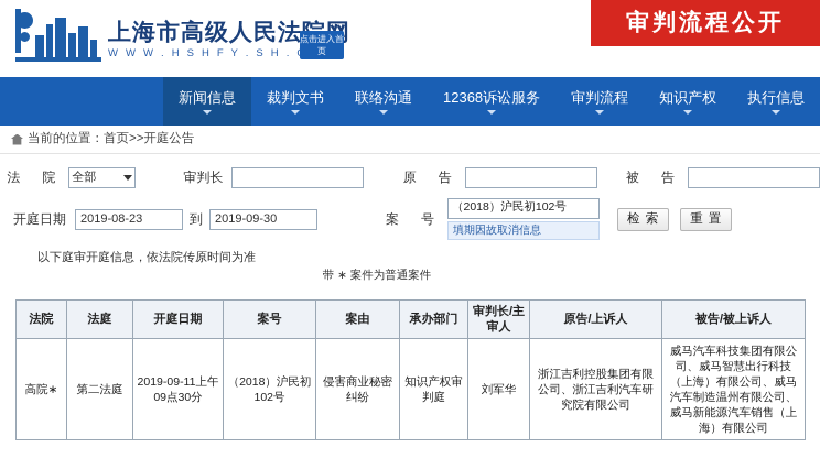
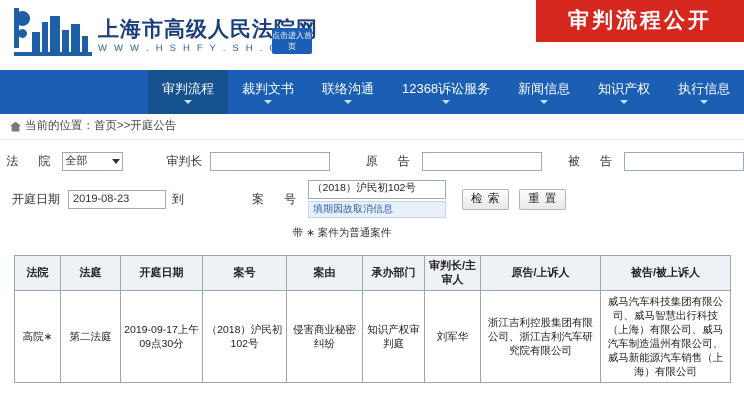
  上海市高级人民法
  W W W . H S H F Y . S H .
  点击进入首页
  审判流程公开
- 新闻信息
+ 审判流程
  裁判文书
  联络沟通
  12368诉讼服务
- 审判流程
+ 新闻信息
  知识产权
  执行信息
  当前的位置：首页>>开庭公告
  法 院
  全部
  审判长
  原 告
  被 告
  开庭日期
  2019-08-23
  到
- 2019-09-30
  案 号
  （2018）沪民初102号
  填期因故取消信息
  检 索
  重 置
- 以下庭审开庭信息，依法院传原时间为准
  带 ∗ 案件为普通案件
  法院	法庭	开庭日期	案号	案由	承办部门	审判长/主审人	原告/上诉人	被告/被上诉人
- 高院∗	第二法庭	2019-09-11上午09点30分	（2018）沪民初102号	侵害商业秘密纠纷	知识产权审判庭	刘军华	浙江吉利控股集团有限公司、浙江吉利汽车研究院有限公司	威马汽车科技集团有限公司、威马智慧出行科技（上海）有限公司、威马汽车制造温州有限公司、威马新能源汽车销售（上海）有限公司
+ 高院∗	第二法庭	2019-09-17上午09点30分	（2018）沪民初102号	侵害商业秘密纠纷	知识产权审判庭	刘军华	浙江吉利控股集团有限公司、浙江吉利汽车研究院有限公司	威马汽车科技集团有限公司、威马智慧出行科技（上海）有限公司、威马汽车制造温州有限公司、威马新能源汽车销售（上海）有限公司
